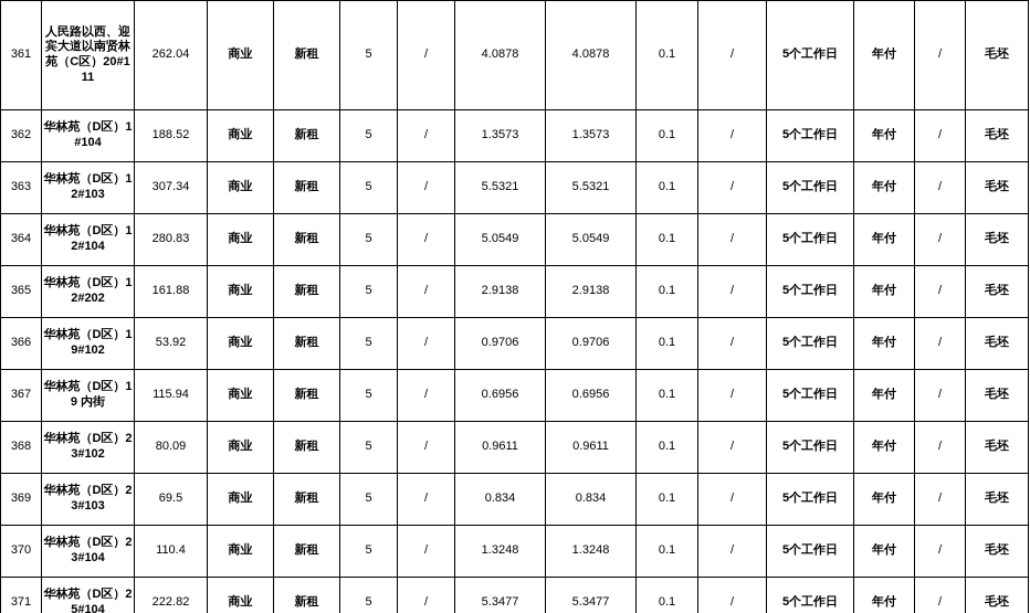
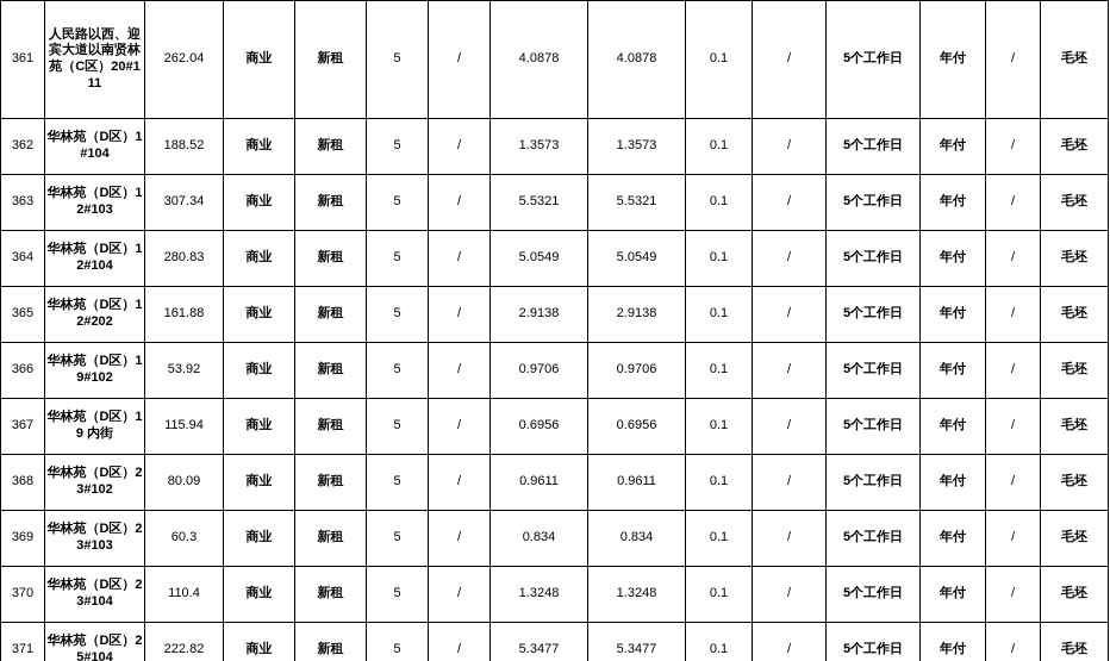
  361	人民路以西、迎宾大道以南贤林苑（C区）20#111	262.04	商业	新租	5	/	4.0878	4.0878	0.1	/	5个工作日	年付	/	毛坯
  362	华林苑（D区）1#104	188.52	商业	新租	5	/	1.3573	1.3573	0.1	/	5个工作日	年付	/	毛坯
  363	华林苑（D区）12#103	307.34	商业	新租	5	/	5.5321	5.5321	0.1	/	5个工作日	年付	/	毛坯
  364	华林苑（D区）12#104	280.83	商业	新租	5	/	5.0549	5.0549	0.1	/	5个工作日	年付	/	毛坯
  365	华林苑（D区）12#202	161.88	商业	新租	5	/	2.9138	2.9138	0.1	/	5个工作日	年付	/	毛坯
  366	华林苑（D区）19#102	53.92	商业	新租	5	/	0.9706	0.9706	0.1	/	5个工作日	年付	/	毛坯
  367	华林苑（D区）19 内街	115.94	商业	新租	5	/	0.6956	0.6956	0.1	/	5个工作日	年付	/	毛坯
  368	华林苑（D区）23#102	80.09	商业	新租	5	/	0.9611	0.9611	0.1	/	5个工作日	年付	/	毛坯
- 369	华林苑（D区）23#103	69.5	商业	新租	5	/	0.834	0.834	0.1	/	5个工作日	年付	/	毛坯
+ 369	华林苑（D区）23#103	60.3	商业	新租	5	/	0.834	0.834	0.1	/	5个工作日	年付	/	毛坯
  370	华林苑（D区）23#104	110.4	商业	新租	5	/	1.3248	1.3248	0.1	/	5个工作日	年付	/	毛坯
  371	华林苑（D区）25#104	222.82	商业	新租	5	/	5.3477	5.3477	0.1	/	5个工作日	年付	/	毛坯
